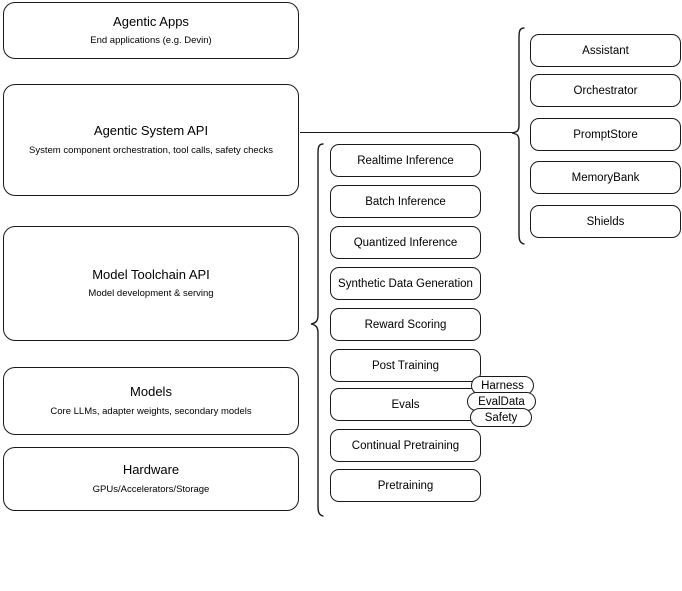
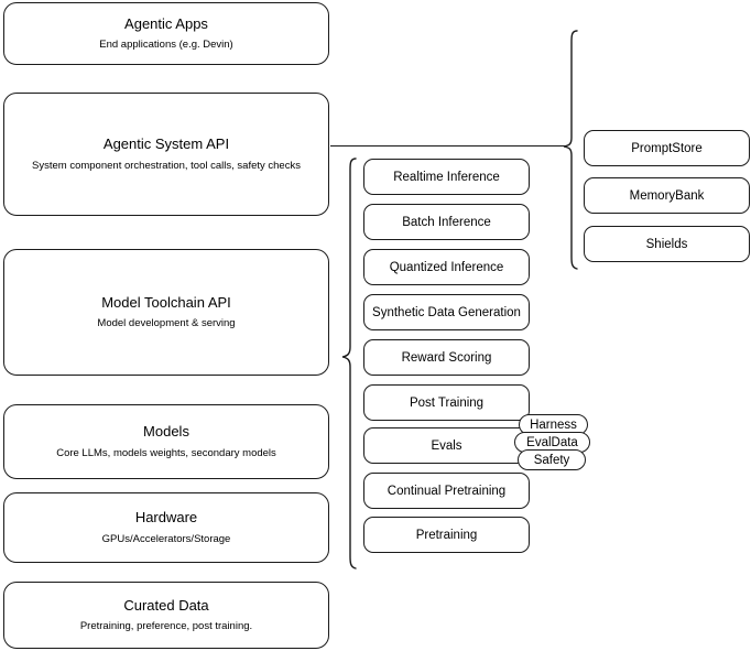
  Agentic Apps
  End applications (e.g. Devin)
  Agentic System API
  System component orchestration, tool calls, safety checks
  Model Toolchain API
  Model development & serving
  Models
- Core LLMs, adapter weights, secondary models
+ Core LLMs, models weights, secondary models
  Hardware
  GPUs/Accelerators/Storage
+ Curated Data
+ Pretraining, preference, post training.
  Realtime Inference
  Batch Inference
  Quantized Inference
  Synthetic Data Generation
  Reward Scoring
  Post Training
  Evals
  Continual Pretraining
  Pretraining
  Harness
  EvalData
  Safety
- Assistant
- Orchestrator
  PromptStore
  MemoryBank
  Shields
